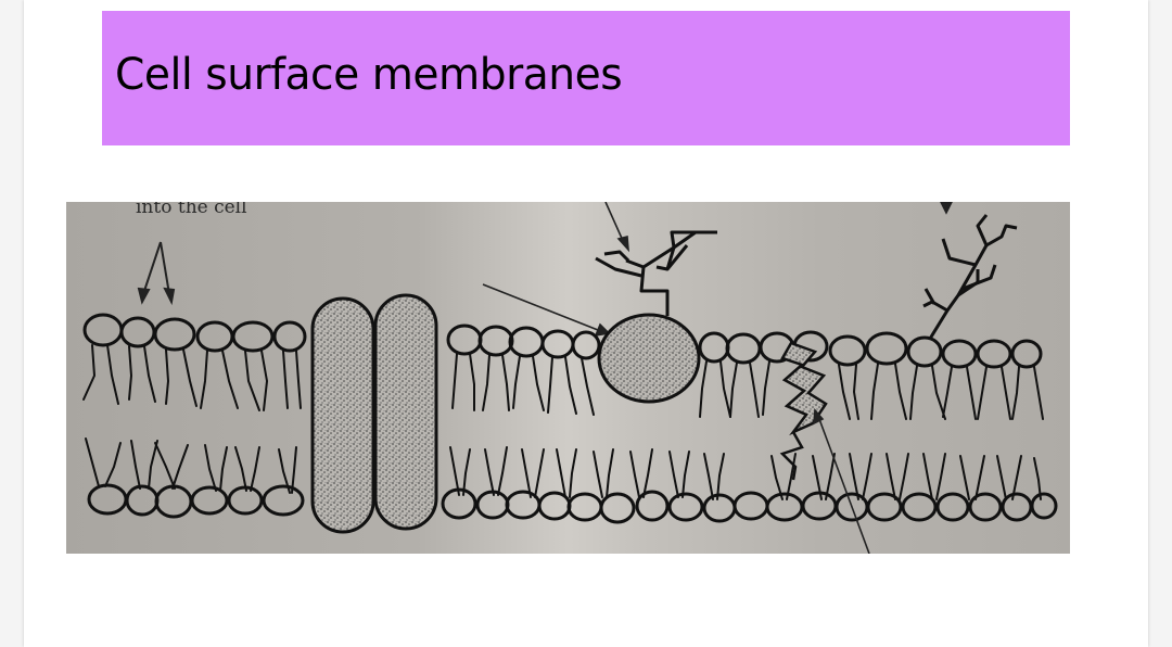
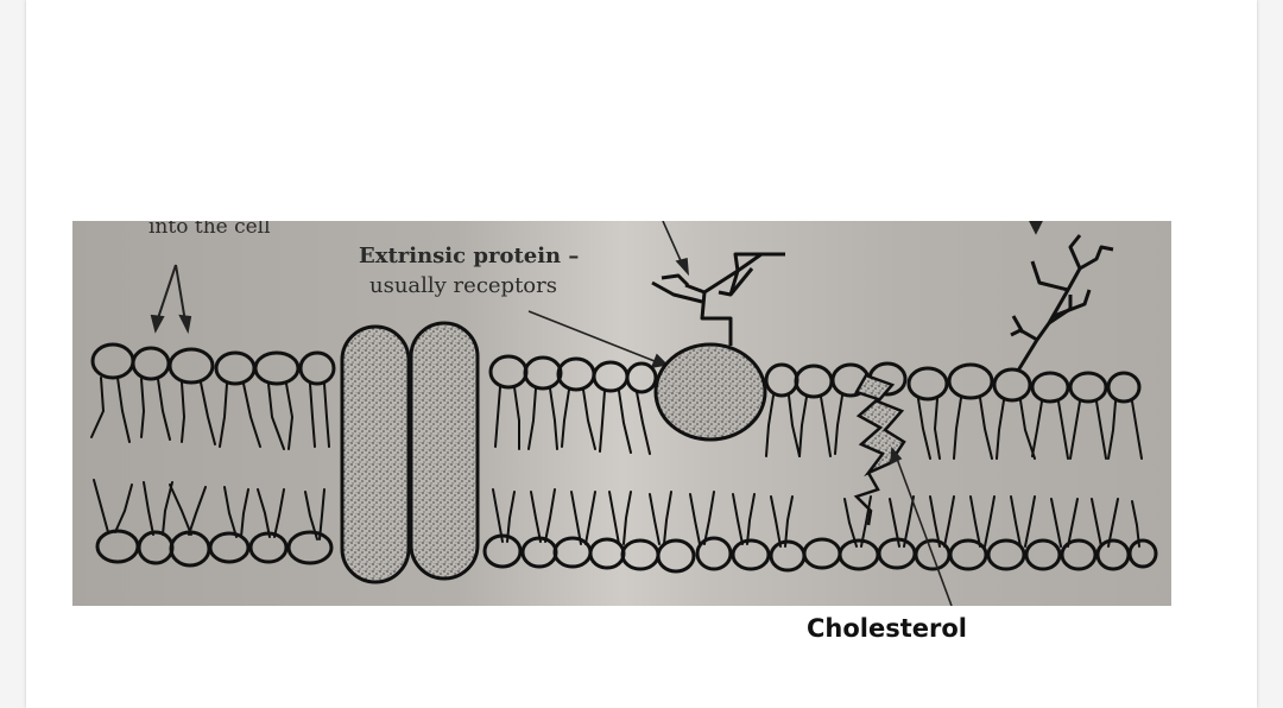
- Cell surface membranes
  into the cell
+ Extrinsic protein –
+ usually receptors
+ Cholesterol
